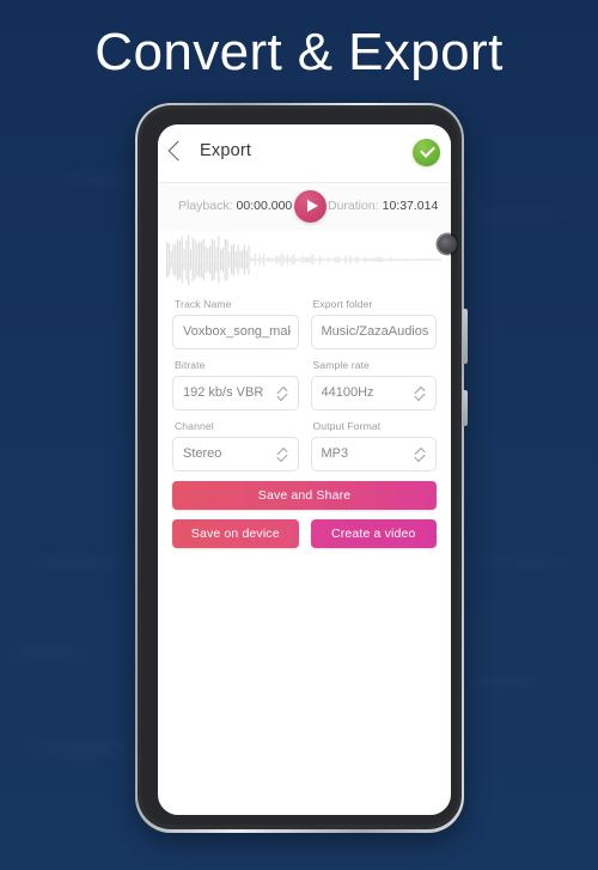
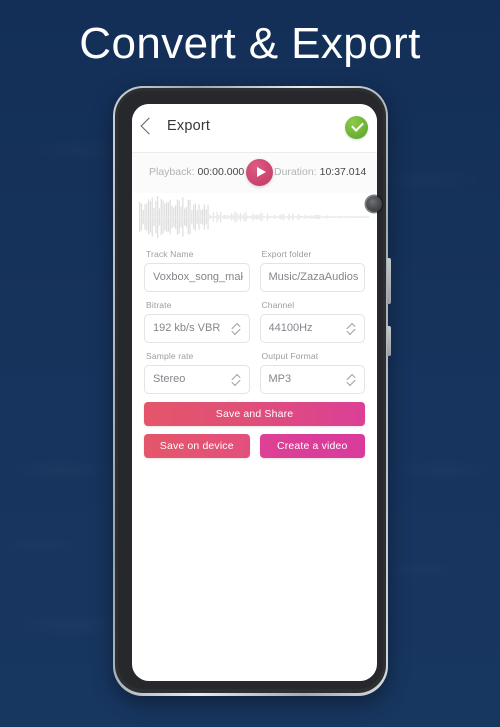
  Convert & Export
  Export
  Playback: 00:00.000
  Duration: 10:37.014
  Track Name
  Voxbox_song_ma
  Export folder
  Music/ZazaAudios
  Bitrate
  192 kb/s VBR
- Sample rate
+ Channel
  44100Hz
- Channel
+ Sample rate
  Stereo
  Output Format
  MP3
  Save and Share
  Save on device
  Create a video
